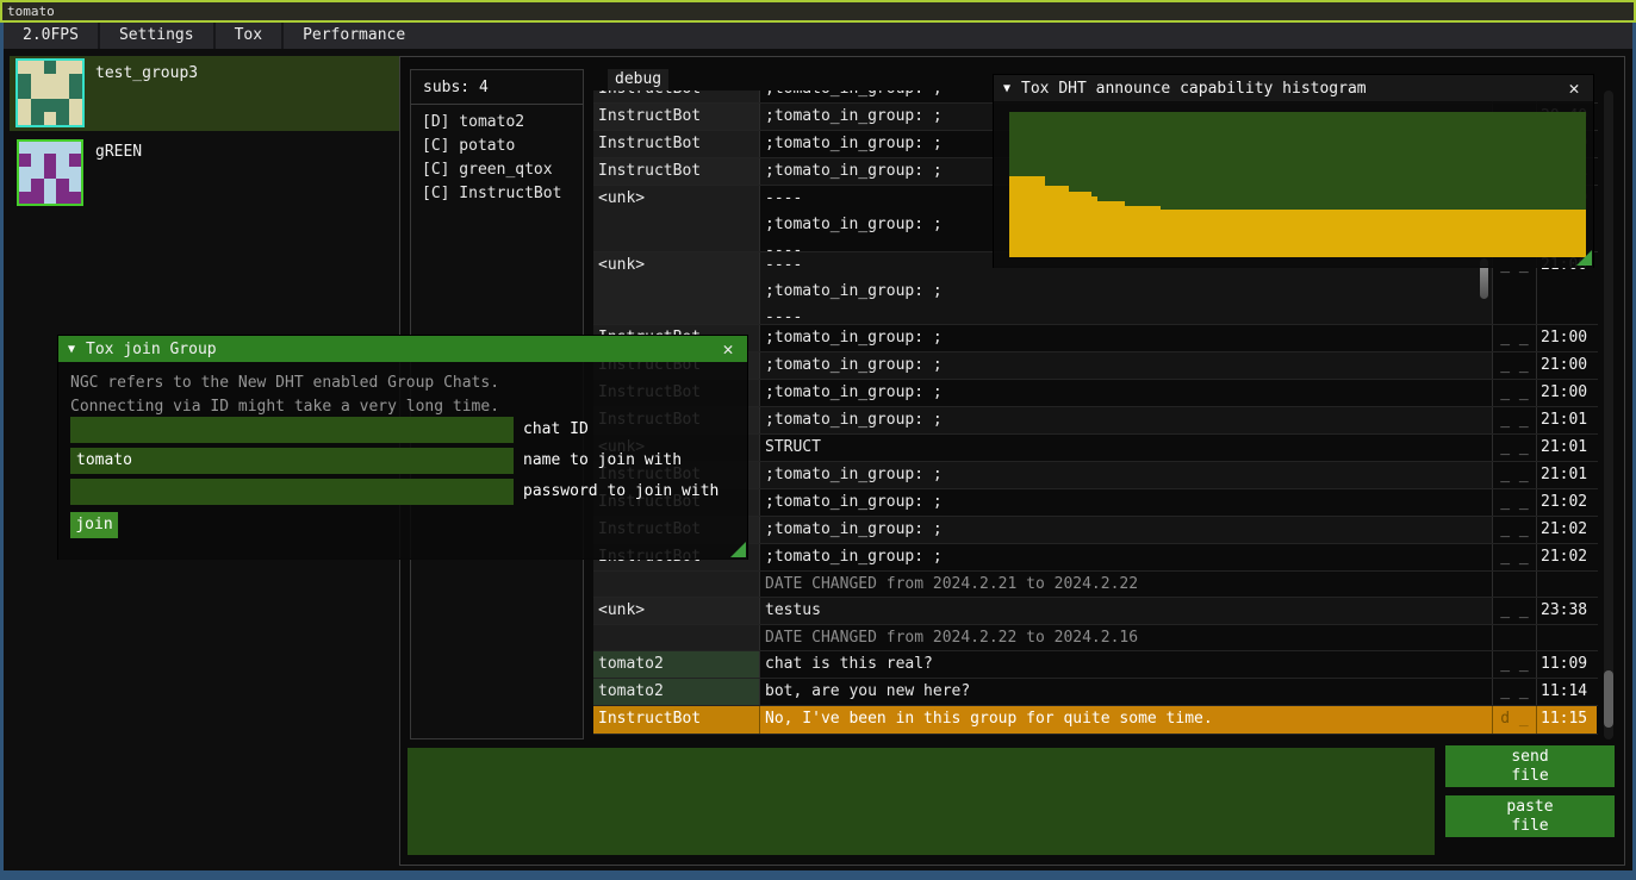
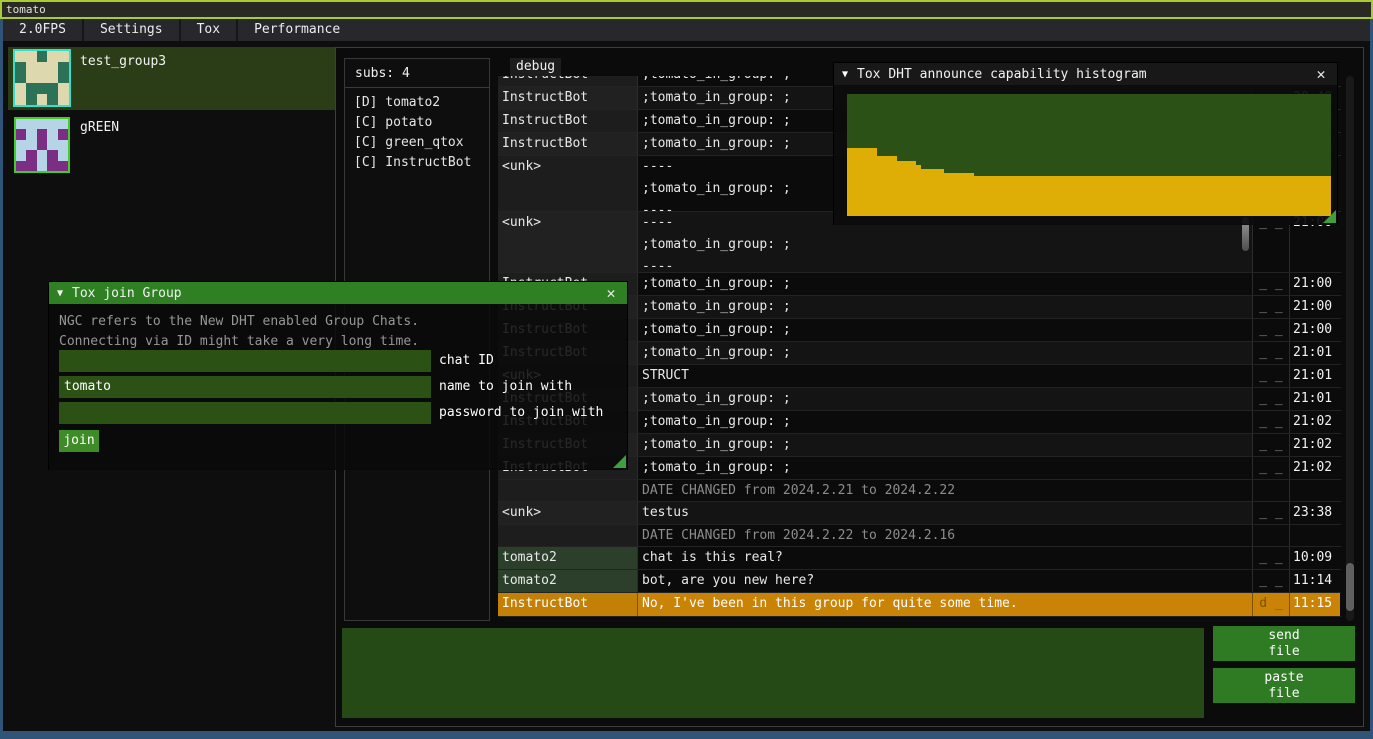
  tomato
  2.0FPS
  Settings
  Tox
  Performance
  test_group3
  gREEN
  subs: 4
  [D] tomato2
  [C] potato
  [C] green_qtox
  [C] InstructBot
  debug
  InstructBot
  ;tomato_in_group: ;
  InstructBot
  ;tomato_in_group: ;
  InstructBot
  ;tomato_in_group: ;
  <unk>
  ----
  ;tomato_in_group: ;
  ----
  <unk>
  ----
  ;tomato_in_group: ;
  ----
  ;tomato_in_group: ;
  _ _
  21:00
  InstructBot
  ;tomato_in_group: ;
  _ _
  21:00
  InstructBot
  ;tomato_in_group: ;
  _ _
  21:00
  InstructBot
  ;tomato_in_group: ;
  _ _
  21:01
  <unk>
  STRUCT
  _ _
  21:01
  InstructBot
  ;tomato_in_group: ;
  _ _
  21:01
  InstructBot
  ;tomato_in_group: ;
  _ _
  21:02
  InstructBot
  ;tomato_in_group: ;
  _ _
  21:02
  InstructBot
  ;tomato_in_group: ;
  _ _
  21:02
  DATE CHANGED from 2024.2.21 to 2024.2.22
  <unk>
  testus
  _ _
  23:38
  DATE CHANGED from 2024.2.22 to 2024.2.16
  tomato2
  chat is this real?
  _ _
- 11:09
+ 10:09
  tomato2
  bot, are you new here?
  _ _
  11:14
  InstructBot
  No, I've been in this group for quite some time.
  d _
  11:15
  send
  file
  paste
  file
  ▼
  Tox DHT announce capability histogram
  ✕
  ▼
  Tox join Group
  ✕
  NGC refers to the New DHT enabled Group Chats.
  Connecting via ID might take a very long time.
  chat ID
  tomato
  name to join with
  password to join with
  join
